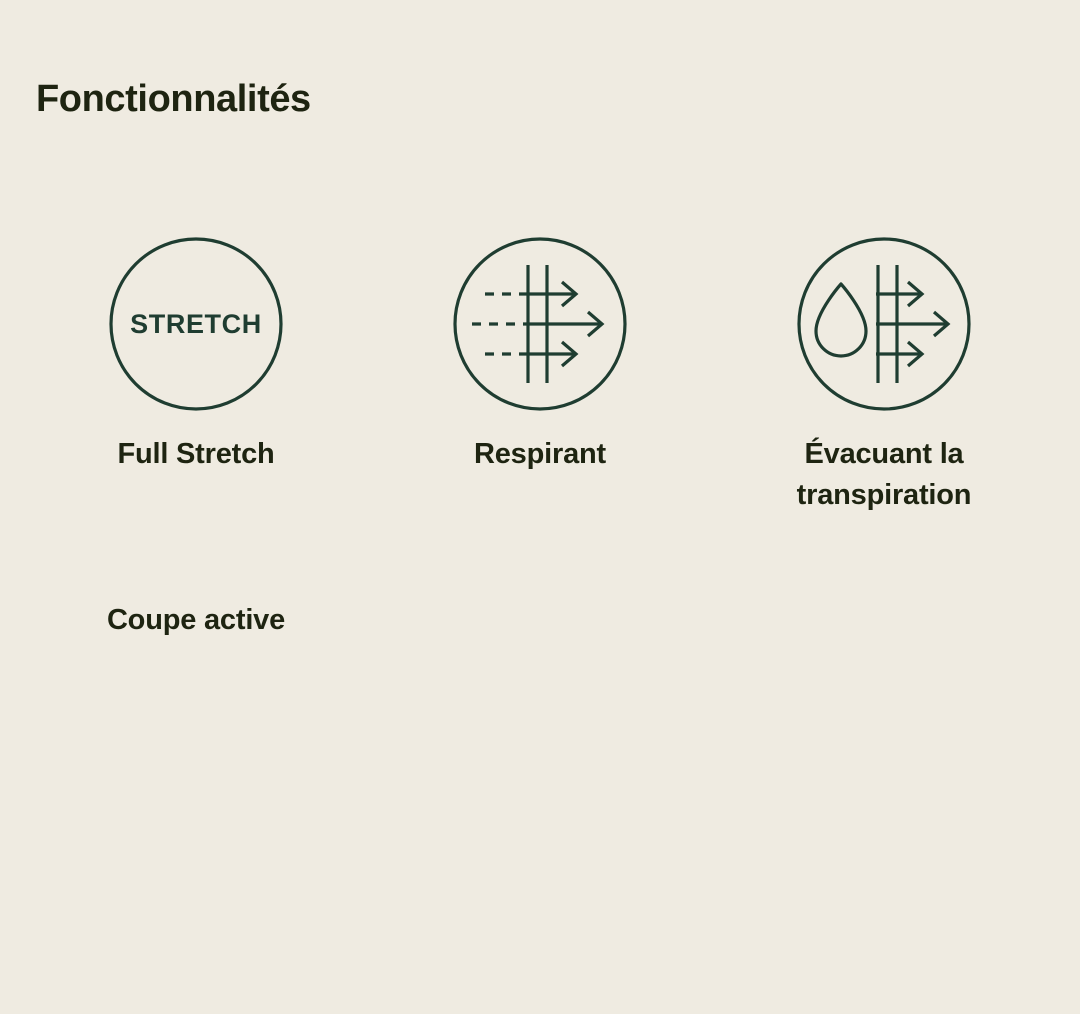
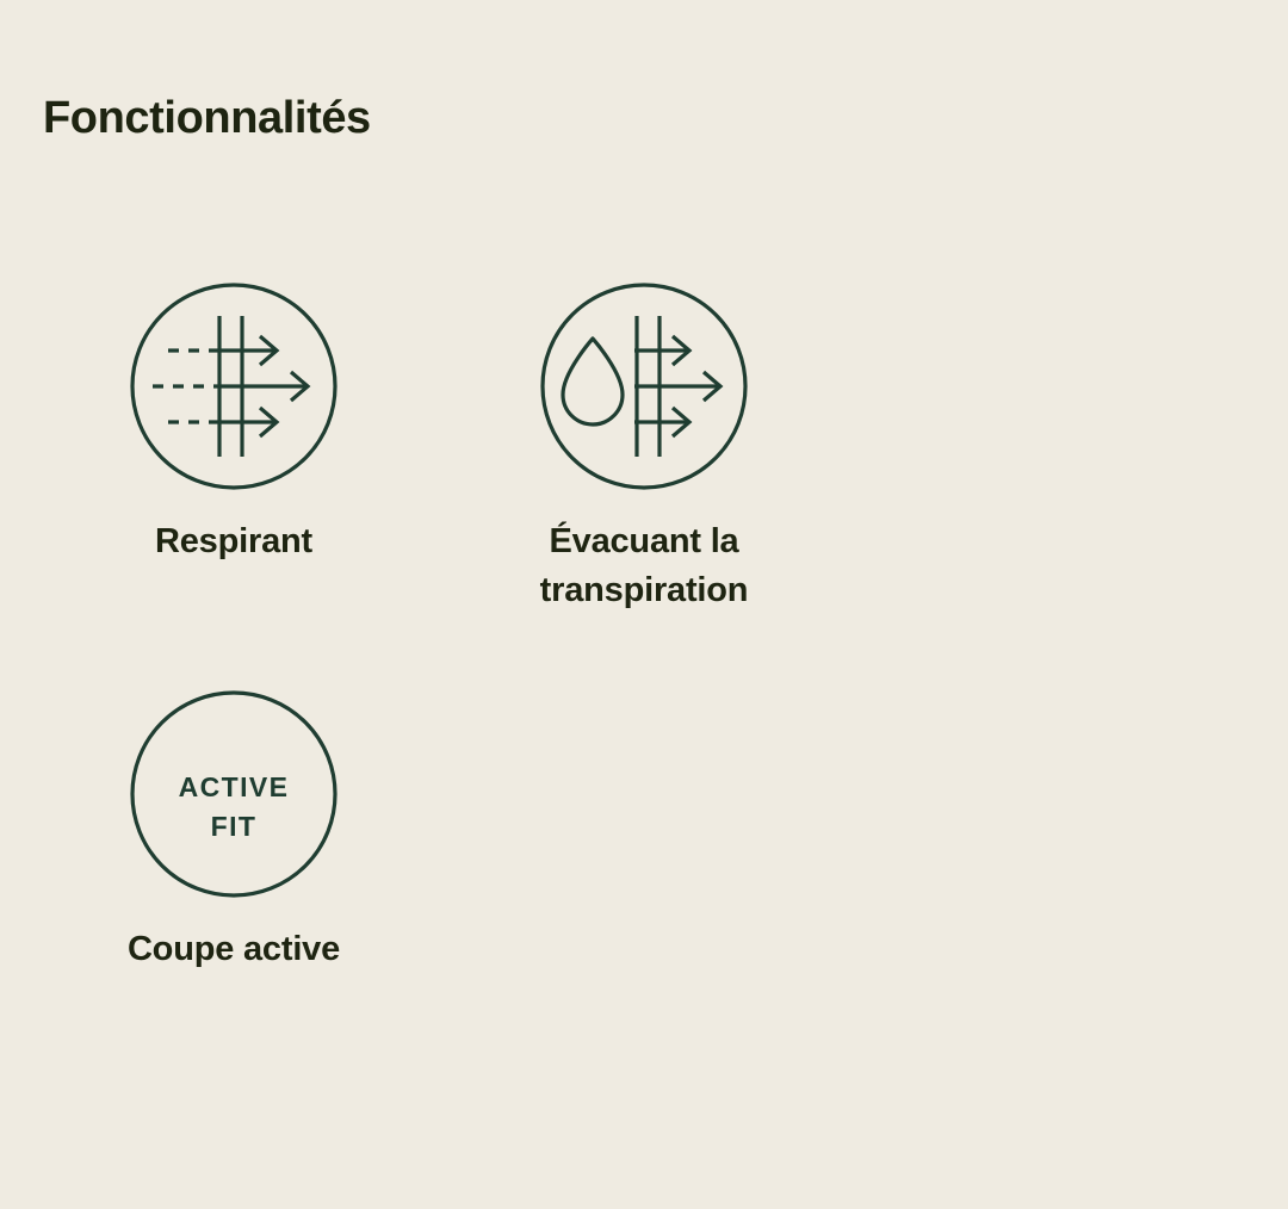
  Fonctionnalités
- STRETCH
- Full Stretch
  Respirant
  Évacuant la transpiration
+ ACTIVE
+ FIT
  Coupe active
